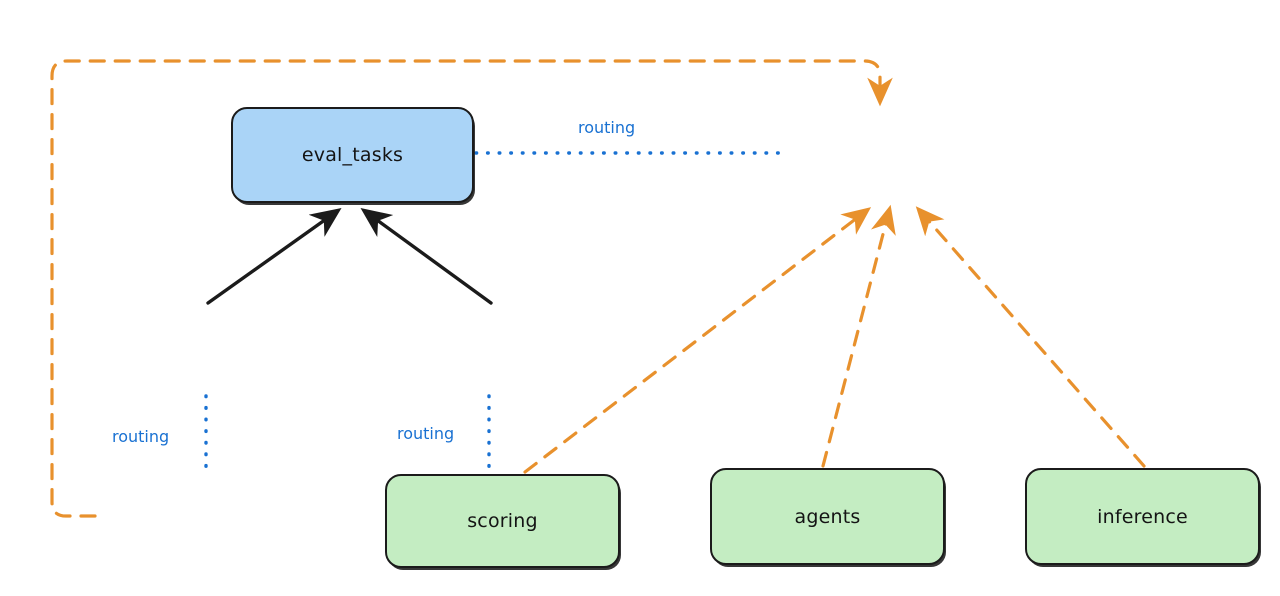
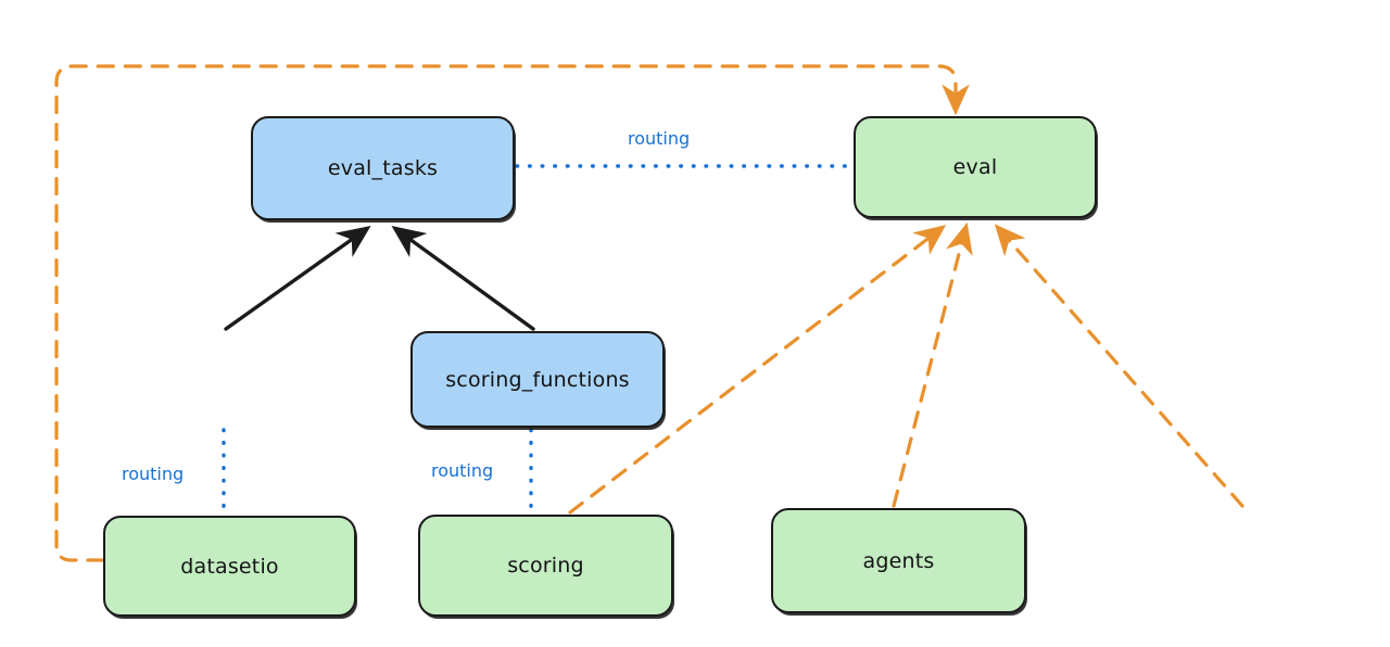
  eval_tasks
+ eval
+ scoring_functions
+ datasetio
  scoring
  agents
- inference
  routing
  routing
  routing
